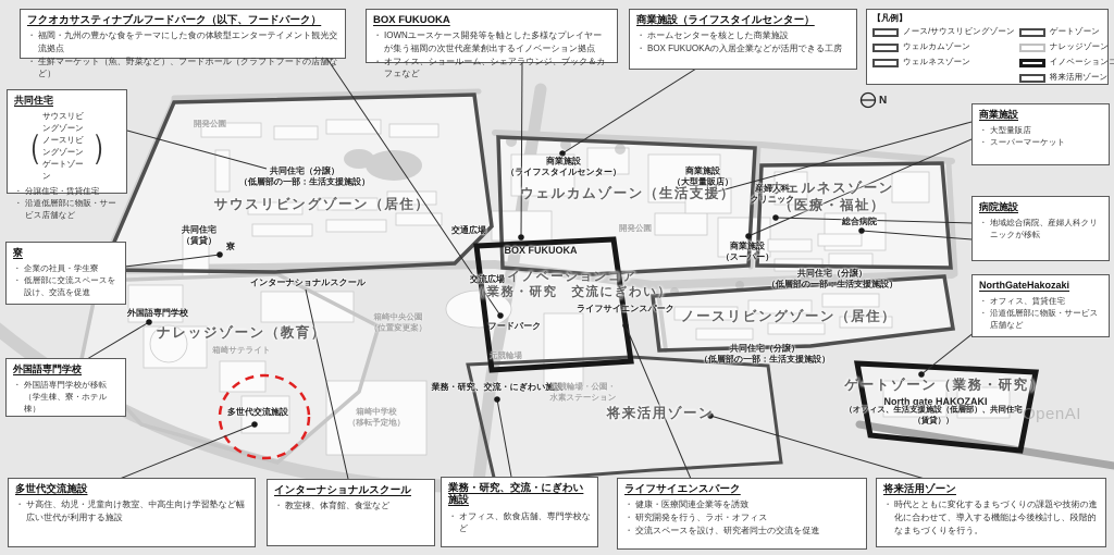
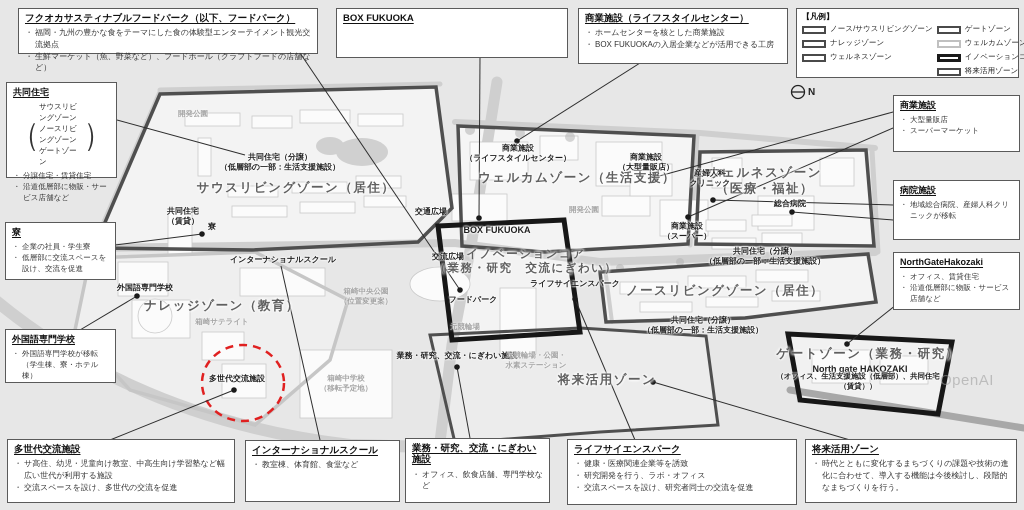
  サウスリビングゾーン（居住）
  ウェルカムゾーン（生活支援）
  ウェルネスゾーン
  （医療・福祉）
  イノベーションコア
  （業務・研究 交流にぎわい）
  ノースリビングゾーン（居住）
  ゲートゾーン（業務・研究）
  ナレッジゾーン（教育）
  将来活用ゾーン
  共同住宅（分譲）
  （低層部の一部：生活支援施設）
  共同住宅
  （賃貸）
  寮
  インターナショナルスクール
  交通広場
  交流広場
  商業施設
  （ライフスタイルセンター）
  BOX FUKUOKA
  フードパーク
  商業施設
  （大型量販店）
  商業施設
  （スーパー）
  産婦人科
  クリニック
  総合病院
  共同住宅（分譲）
  （低層部の一部：生活支援施設）
  共同住宅（分譲）
  （低層部の一部：生活支援施設）
  ライフサイエンスパーク
  業務・研究、交流・にぎわい施設
  多世代交流施設
  外国語専門学校
  North gate HAKOZAKI
  （オフィス、生活支援施設（低層部）、共同住宅（賃貸））
  開発公園
  開発公園
  箱崎サテライト
  箱崎中央公園
  （位置変更案）
  箱崎中学校
  （移転予定地）
  元競輪場
  元競輪場・公園・
  水素ステーション
  OpenAI
  フクオカサスティナブルフードパーク（以下、フードパーク）
  福岡・九州の豊かな食をテーマにした食の体験型エンターテイメント観光交流拠点
  生鮮マーケット（魚、野菜など）、フードホール（クラフトフードの店舗など）
  BOX FUKUOKA
- IOWNユースケース開発等を軸とした多様なプレイヤーが集う福岡の次世代産業創出するイノベーション拠点
- オフィス、ショールーム、シェアラウンジ、ブック＆カフェなど
  商業施設（ライフスタイルセンター）
  ホームセンターを核とした商業施設
  BOX FUKUOKAの入居企業などが活用できる工房
  【凡例】
  ノース/サウスリビングゾーン
- ウェルカムゾーン
+ ナレッジゾーン
  ウェルネスゾーン
  ゲートゾーン
- ナレッジゾーン
+ ウェルカムゾーン
  イノベーションコ
  将来活用ゾーン
  N
  共同住宅
  （
  サウスリビングゾーン
  ノースリビングゾーン
  ゲートゾーン
  ）
  分譲住宅・賃貸住宅
  沿道低層部に物販・サービス店舗など
  寮
  企業の社員・学生寮
  低層部に交流スペースを設け、交流を促進
  外国語専門学校
  外国語専門学校が移転（学生棟、寮・ホテル棟）
  多世代交流施設
  サ高住、幼児・児童向け教室、中高生向け学習塾など幅広い世代が利用する施設
+ 交流スペースを設け、多世代の交流を促進
  インターナショナルスクール
  教室棟、体育館、食堂など
  業務・研究、交流・にぎわい施設
  オフィス、飲食店舗、専門学校など
  ライフサイエンスパーク
  健康・医療関連企業等を誘致
  研究開発を行う、ラボ・オフィス
  交流スペースを設け、研究者同士の交流を促進
  将来活用ゾーン
  時代とともに変化するまちづくりの課題や技術の進化に合わせて、導入する機能は今後検討し、段階的なまちづくりを行う。
  商業施設
  大型量販店
  スーパーマーケット
  病院施設
  地域総合病院、産婦人科クリニックが移転
  NorthGateHakozaki
  オフィス、賃貸住宅
  沿道低層部に物販・サービス店舗など
